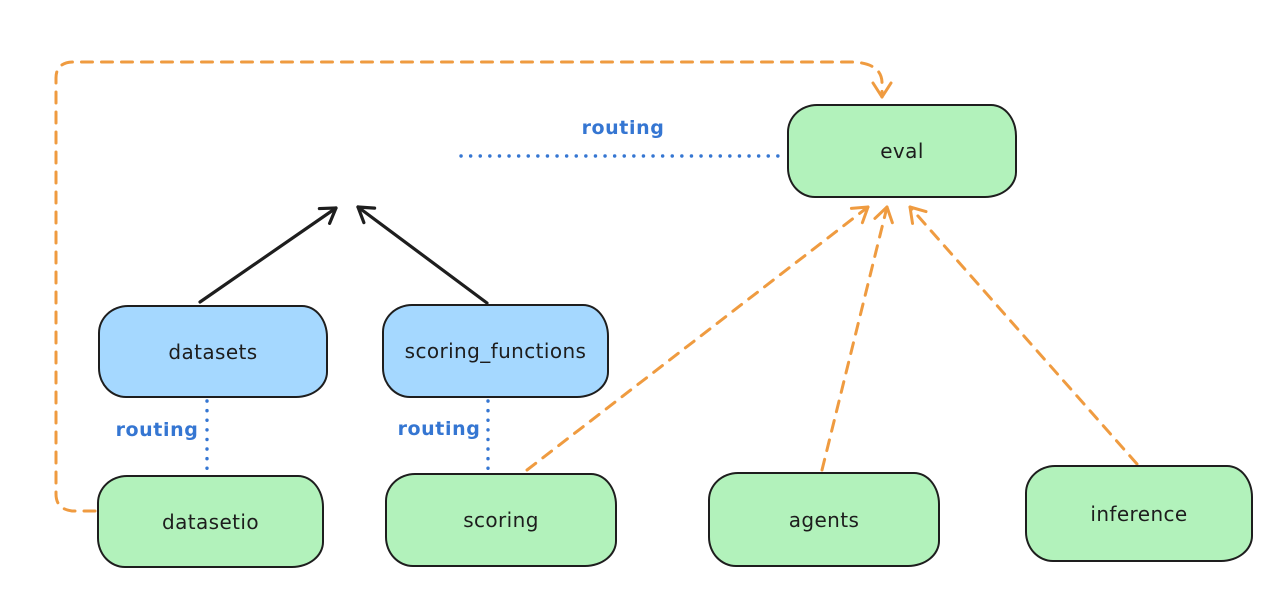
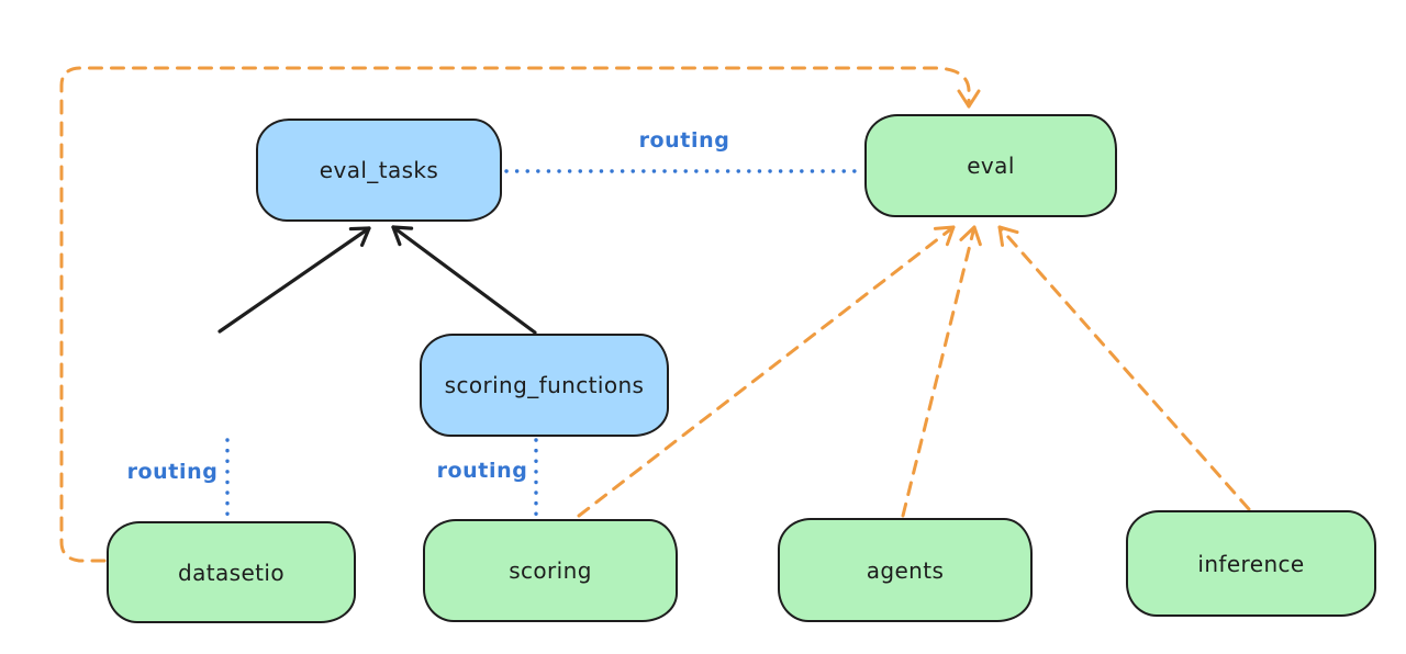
+ eval_tasks
  eval
- datasets
  scoring_functions
  datasetio
  scoring
  agents
  inference
  routing
  routing
  routing
